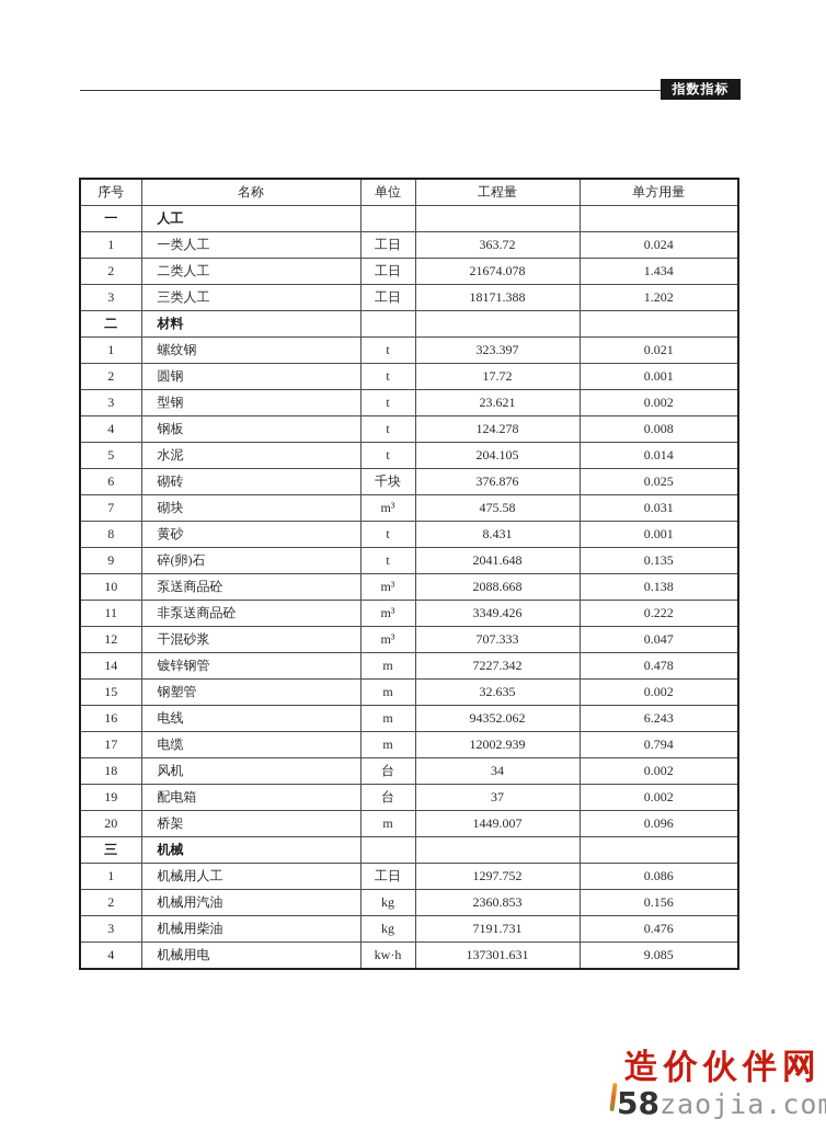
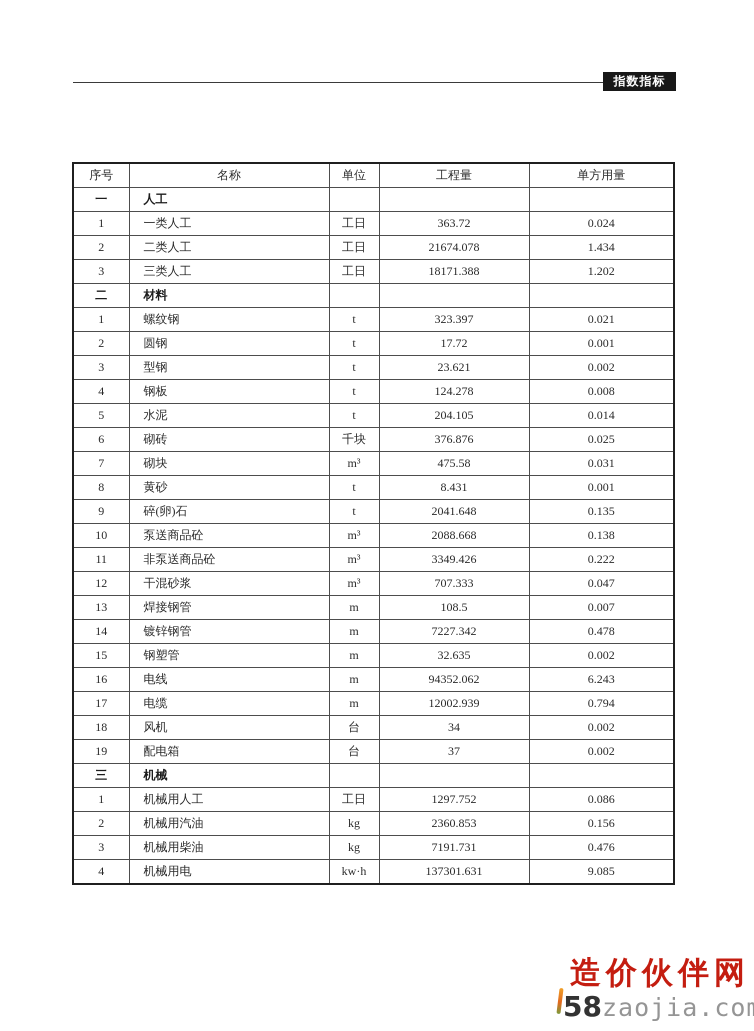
  指数指标
  序号	名称	单位	工程量	单方用量
  一	人工
  1	一类人工	工日	363.72	0.024
  2	二类人工	工日	21674.078	1.434
  3	三类人工	工日	18171.388	1.202
  二	材料
  1	螺纹钢	t	323.397	0.021
  2	圆钢	t	17.72	0.001
  3	型钢	t	23.621	0.002
  4	钢板	t	124.278	0.008
  5	水泥	t	204.105	0.014
  6	砌砖	千块	376.876	0.025
  7	砌块	m³	475.58	0.031
  8	黄砂	t	8.431	0.001
  9	碎(卵)石	t	2041.648	0.135
  10	泵送商品砼	m³	2088.668	0.138
  11	非泵送商品砼	m³	3349.426	0.222
  12	干混砂浆	m³	707.333	0.047
+ 13	焊接钢管	m	108.5	0.007
  14	镀锌钢管	m	7227.342	0.478
  15	钢塑管	m	32.635	0.002
  16	电线	m	94352.062	6.243
  17	电缆	m	12002.939	0.794
  18	风机	台	34	0.002
  19	配电箱	台	37	0.002
- 20	桥架	m	1449.007	0.096
  三	机械
  1	机械用人工	工日	1297.752	0.086
  2	机械用汽油	kg	2360.853	0.156
  3	机械用柴油	kg	7191.731	0.476
  4	机械用电	kw·h	137301.631	9.085
  造价伙伴网
  58zaojia.co
